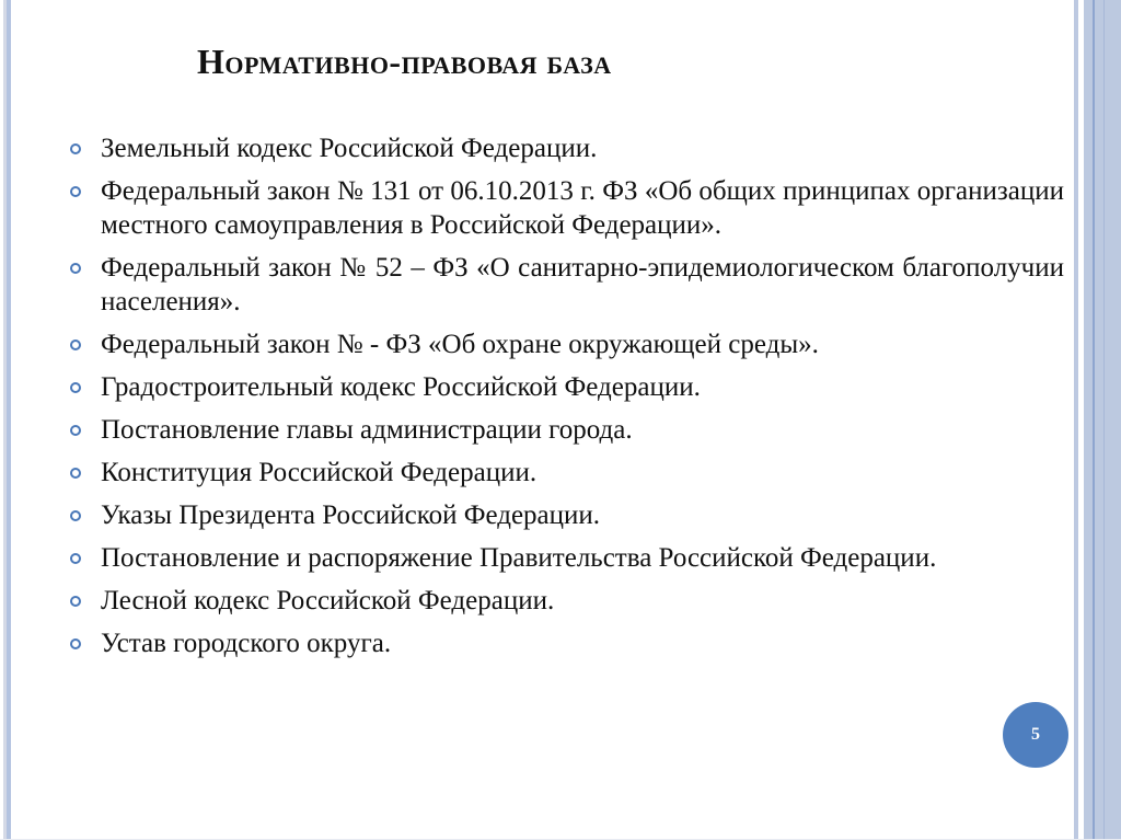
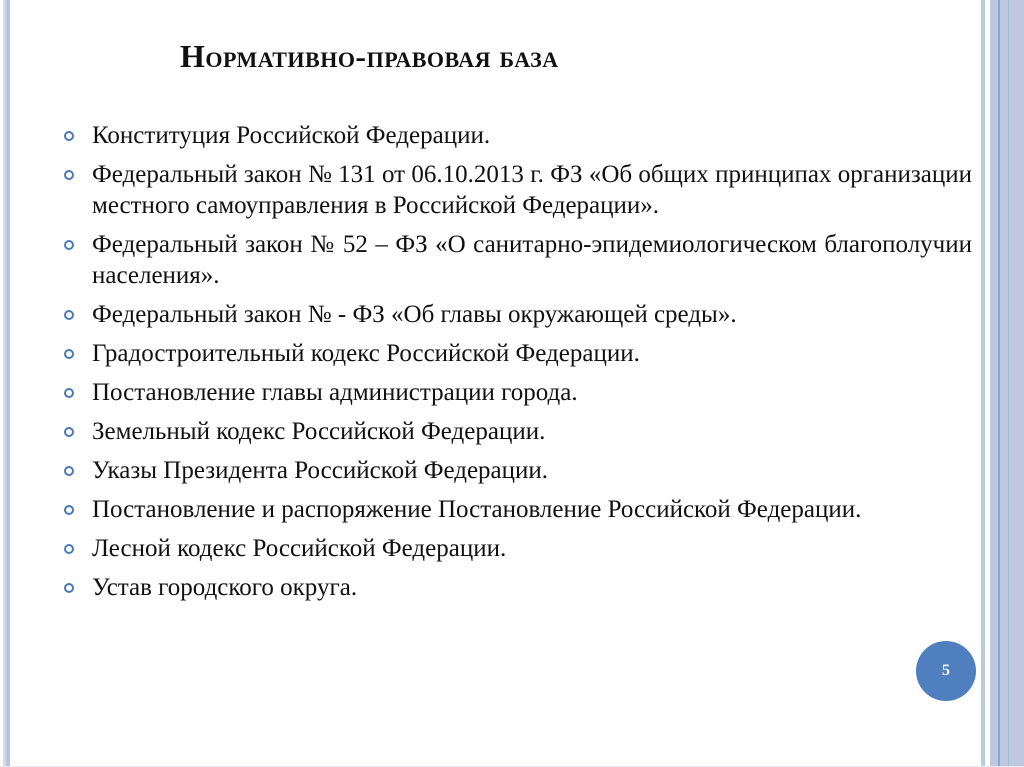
  Нормативно-правовая база
- Земельный кодекс Российской Федерации.
+ Конституция Российской Федерации.
  Федеральный закон № 131 от 06.10.2013 г. ФЗ «Об общих принципах организации местного самоуправления в Российской Федерации».
  Федеральный закон № 52 – ФЗ «О санитарно-эпидемиологическом благополучии населения».
- Федеральный закон № - ФЗ «Об охране окружающей среды».
+ Федеральный закон № - ФЗ «Об главы окружающей среды».
  Градостроительный кодекс Российской Федерации.
  Постановление главы администрации города.
- Конституция Российской Федерации.
+ Земельный кодекс Российской Федерации.
  Указы Президента Российской Федерации.
- Постановление и распоряжение Правительства Российской Федерации.
+ Постановление и распоряжение Постановление Российской Федерации.
  Лесной кодекс Российской Федерации.
  Устав городского округа.
  5
